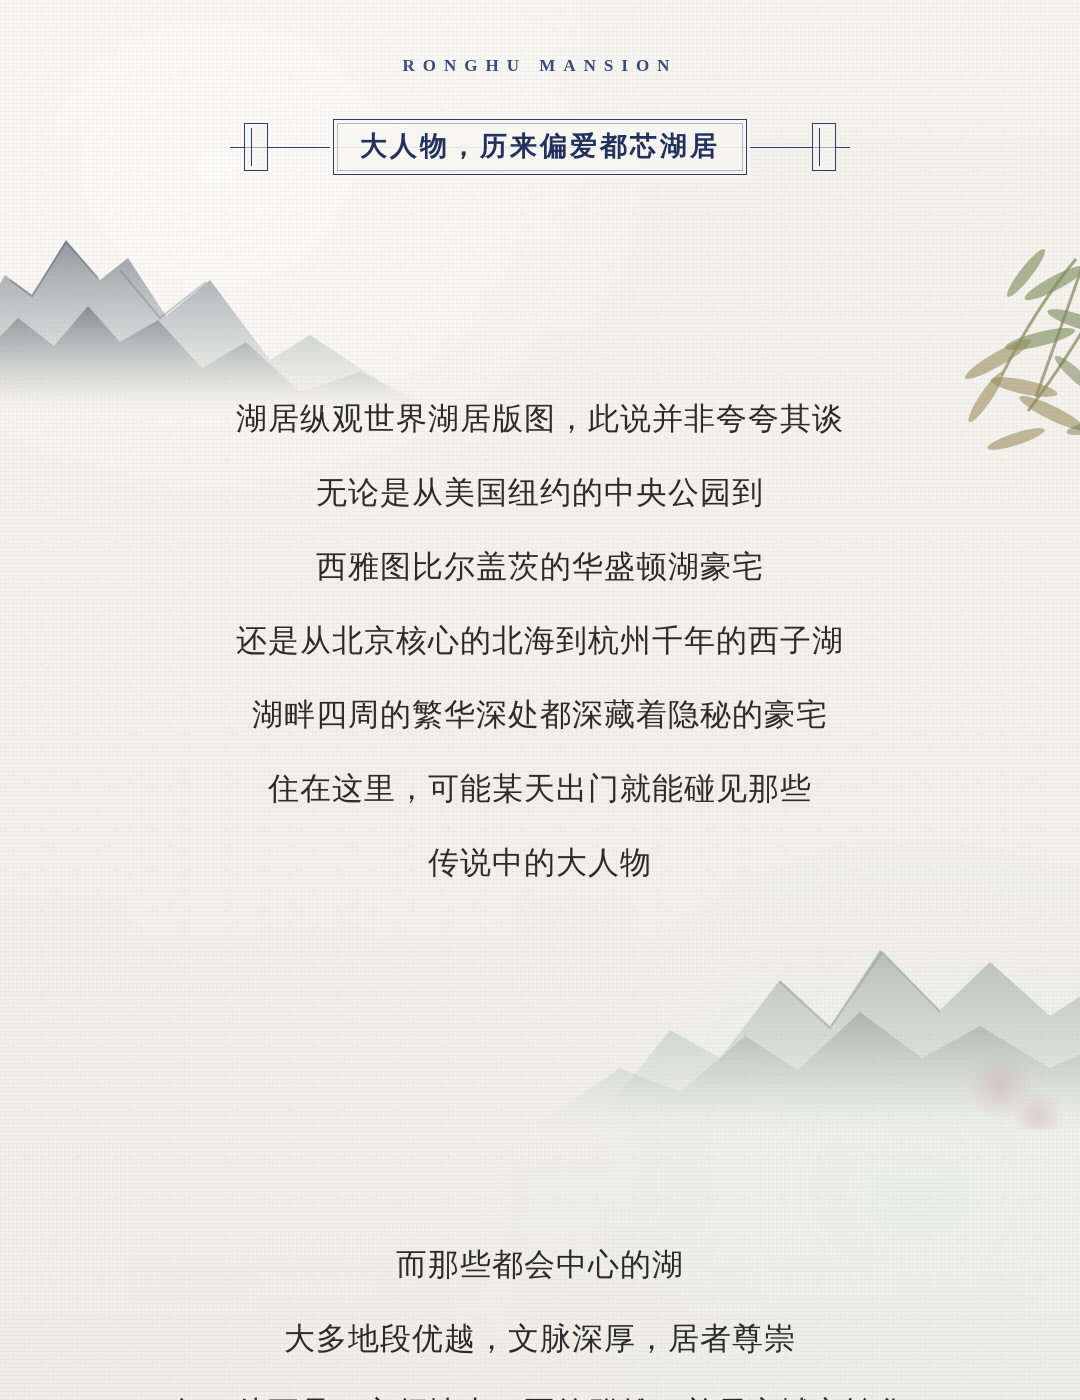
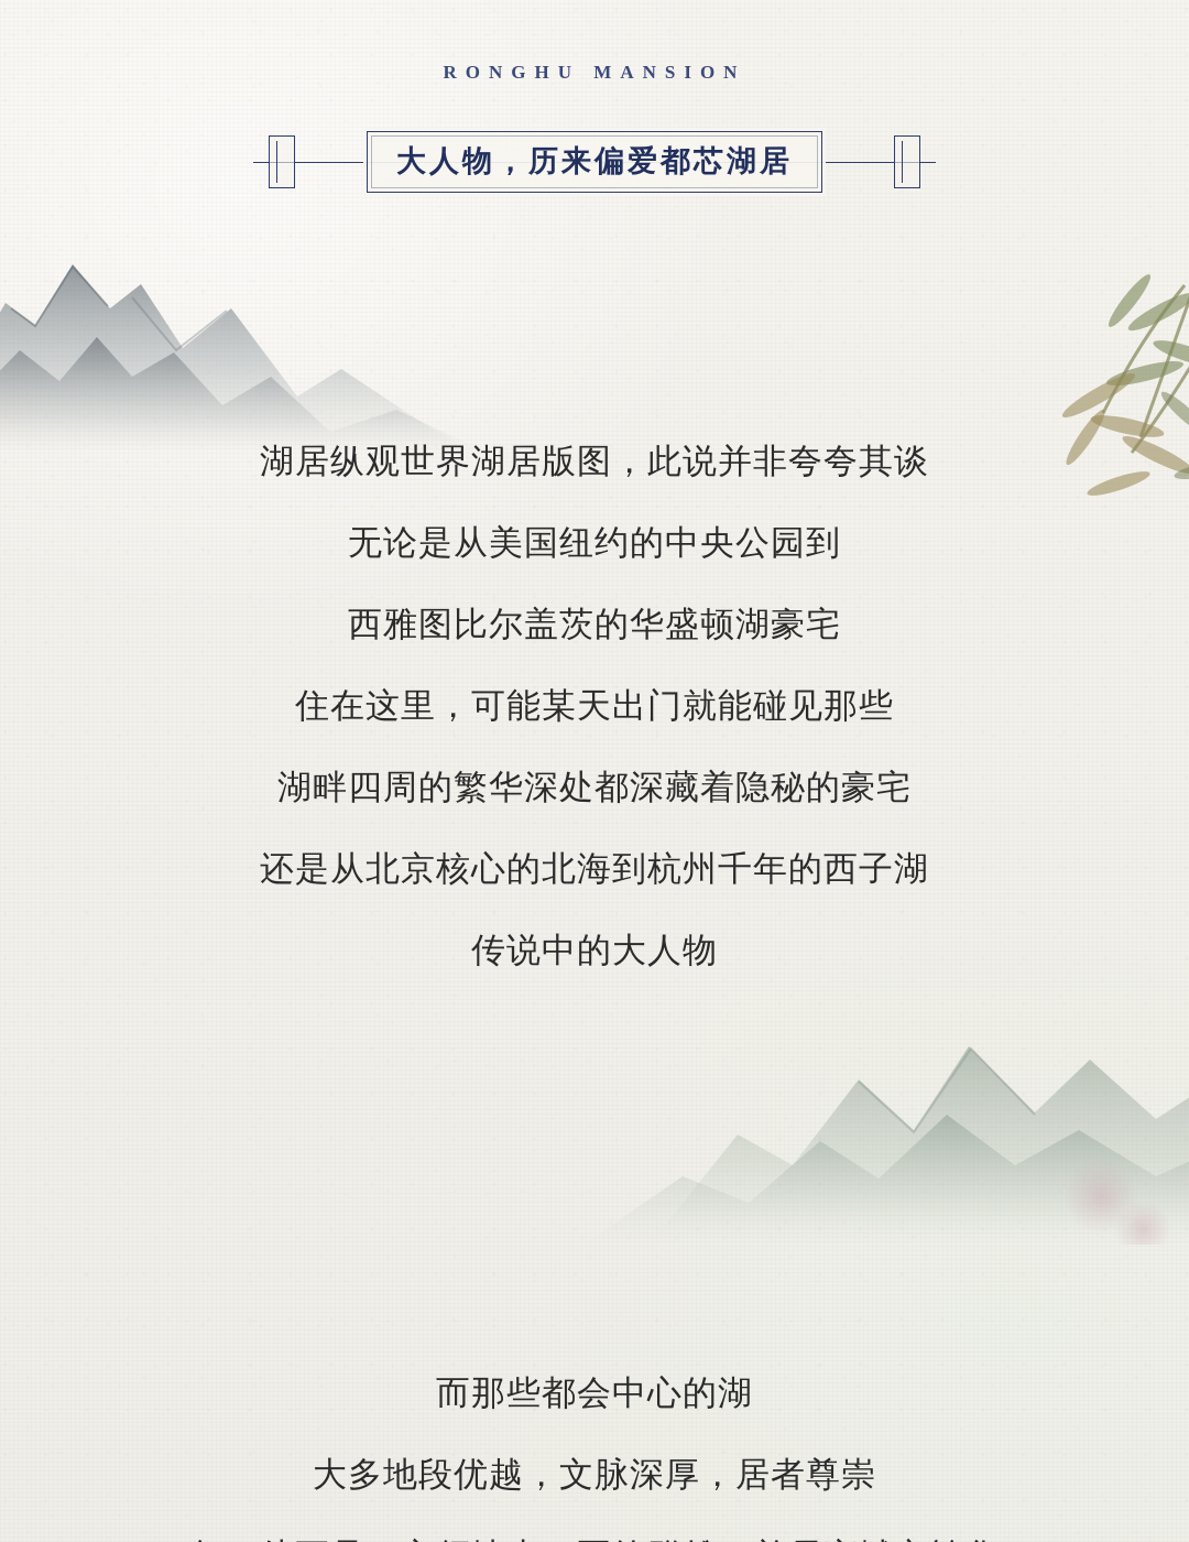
  RONGHU MANSION
  大人物，历来偏爱都芯湖居
  湖居纵观世界湖居版图，此说并非夸夸其谈
  无论是从美国纽约的中央公园到
  西雅图比尔盖茨的华盛顿湖豪宅
- 还是从北京核心的北海到杭州千年的西子湖
+ 住在这里，可能某天出门就能碰见那些
  湖畔四周的繁华深处都深藏着隐秘的豪宅
- 住在这里，可能某天出门就能碰见那些
+ 还是从北京核心的北海到杭州千年的西子湖
  传说中的大人物
  而那些都会中心的湖
  大多地段优越，文脉深厚，居者尊崇
